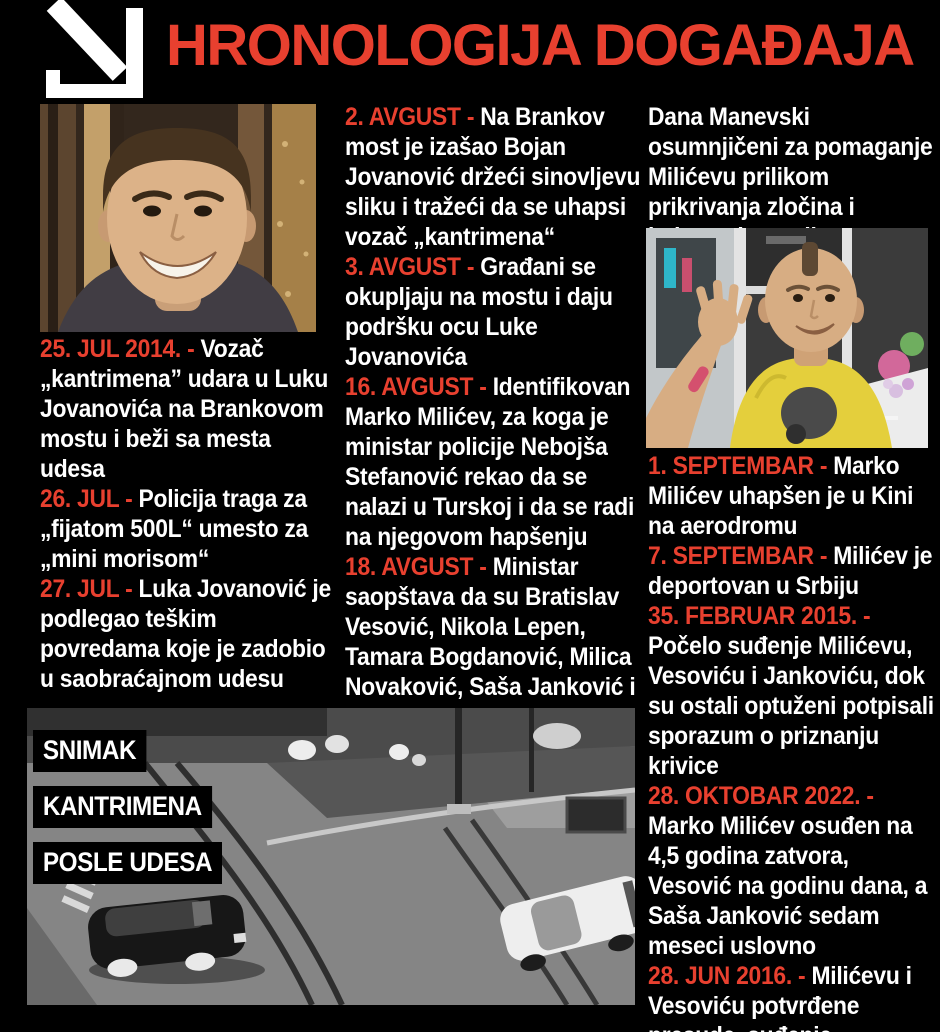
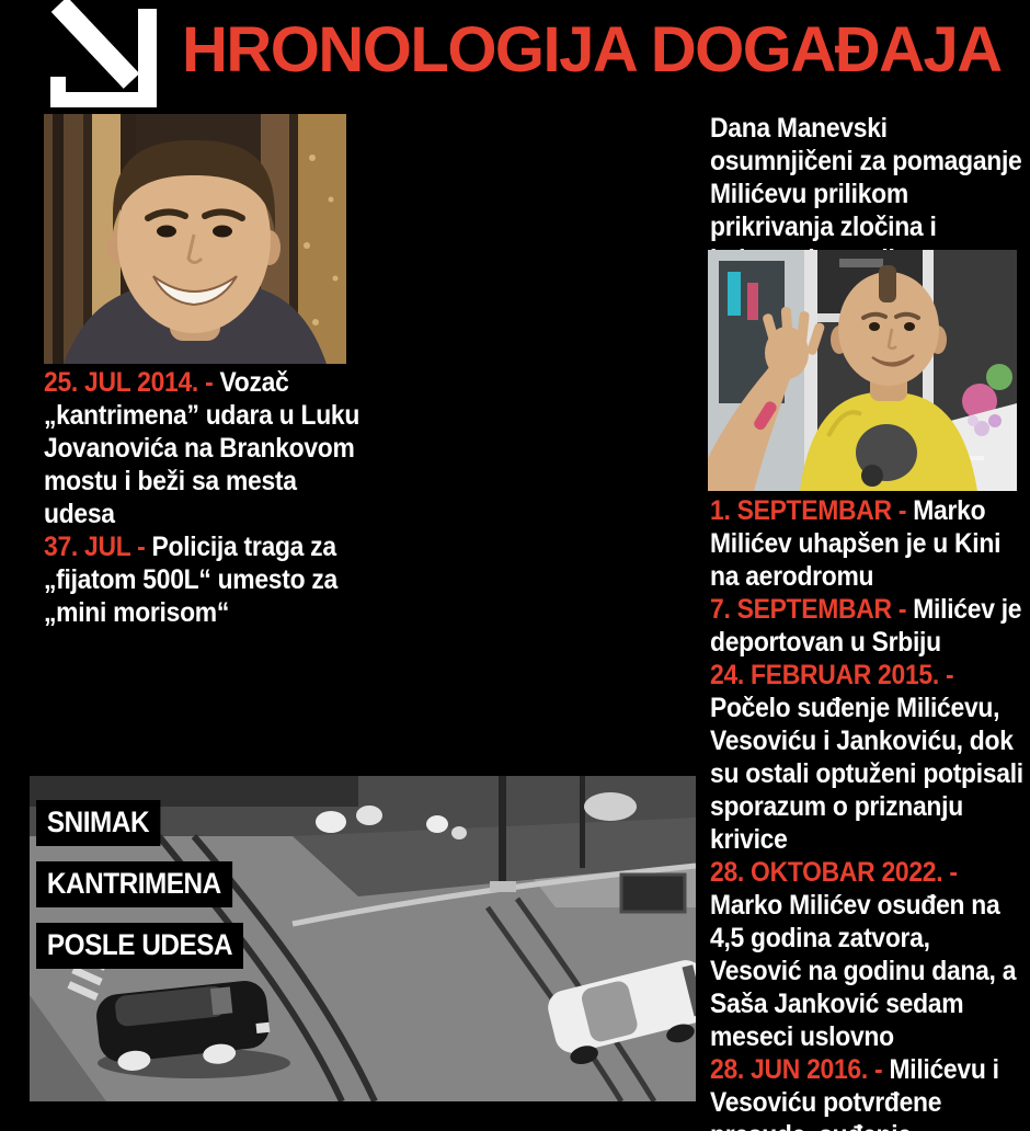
  HRONOLOGIJA DOGAĐAJA
  25. JUL 2014. - Vozač „kantrimena” udara u Luku Jovanovića na Brankovom mostu i beži sa mesta udesa
- 26. JUL - Policija traga za „fijatom 500L“ umesto za „mini morisom“
+ 37. JUL - Policija traga za „fijatom 500L“ umesto za „mini morisom“
- 27. JUL - Luka Jovanović je podlegao teškim povredama koje je zadobio u saobraćajnom udesu
- 2. AVGUST - Na Brankov most je izašao Bojan Jovanović držeći sinovljevu sliku i tražeći da se uhapsi vozač „kantrimena“
- 3. AVGUST - Građani se okupljaju na mostu i daju podršku ocu Luke Jovanovića
- 16. AVGUST - Identifikovan Marko Milićev, za koga je ministar policije Nebojša Stefanović rekao da se nalazi u Turskoj i da se radi na njegovom hapšenju
- 18. AVGUST - Ministar saopštava da su Bratislav Vesović, Nikola Lepen, Tamara Bogdanović, Milica Novaković, Saša Janković i
  Dana Manevski osumnjičeni za pomaganje Milićevu prilikom prikrivanja zločina i
  1. SEPTEMBAR - Marko Milićev uhapšen je u Kini na aerodromu
  7. SEPTEMBAR - Milićev je deportovan u Srbiju
- 35. FEBRUAR 2015. - Počelo suđenje Milićevu, Vesoviću i Jankoviću, dok su ostali optuženi potpisali sporazum o priznanju krivice
+ 24. FEBRUAR 2015. - Počelo suđenje Milićevu, Vesoviću i Jankoviću, dok su ostali optuženi potpisali sporazum o priznanju krivice
  28. OKTOBAR 2022. - Marko Milićev osuđen na 4,5 godina zatvora, Vesović na godinu dana, a Saša Janković sedam meseci uslovno
  SNIMAK
  KANTRIMENA
  POSLE UDESA
